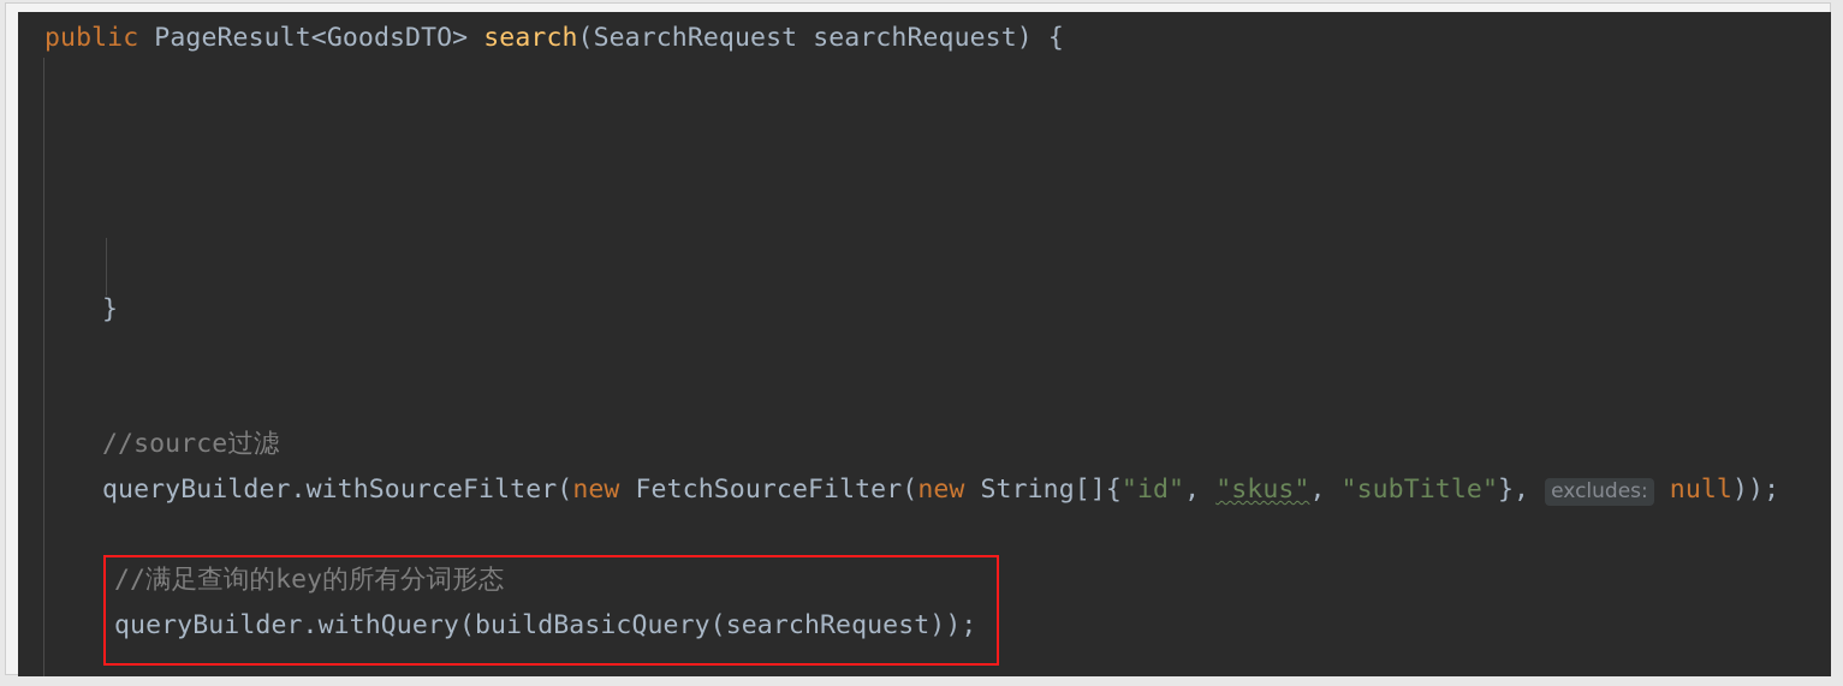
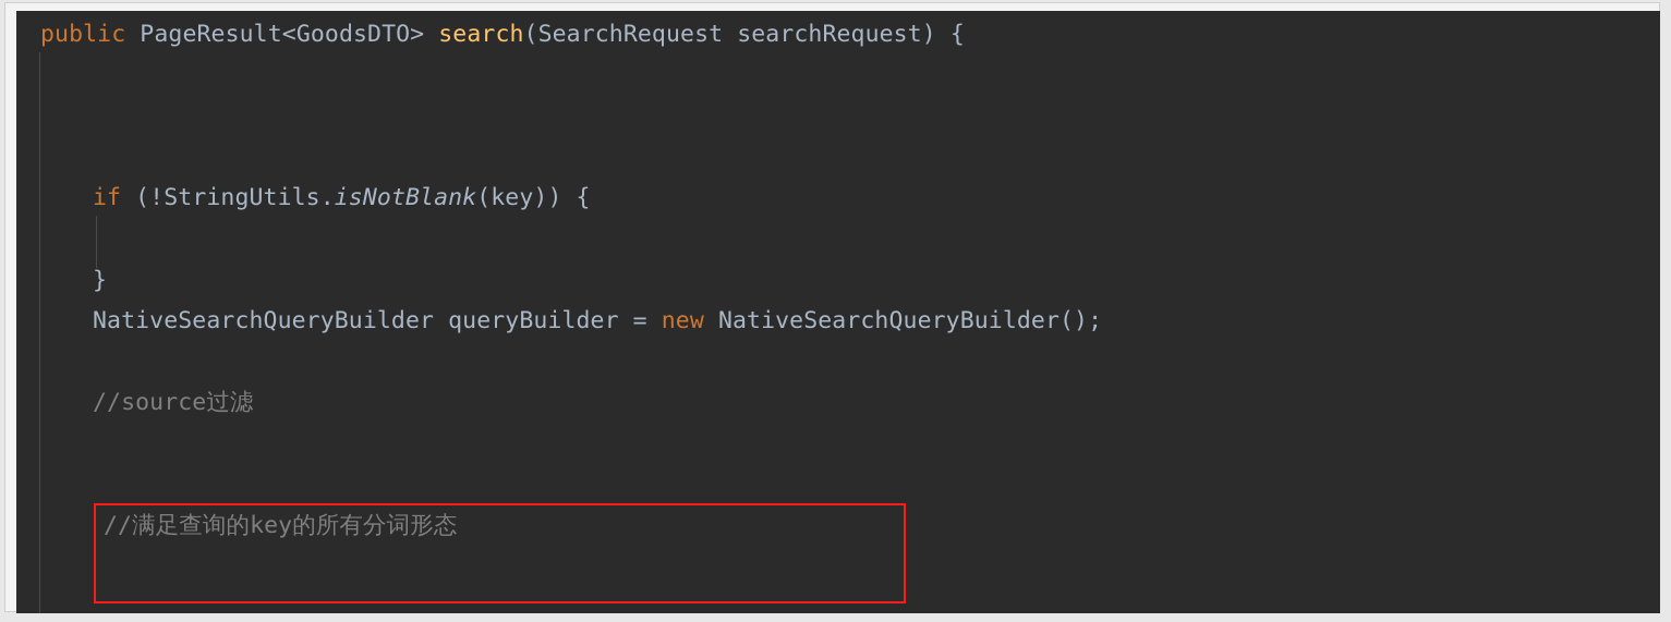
  public PageResult<GoodsDTO> search(SearchRequest searchRequest) {
+ if (!StringUtils.isNotBlank(key)) {
  }
+ NativeSearchQueryBuilder queryBuilder = new NativeSearchQueryBuilder();
  //source过滤
- queryBuilder.withSourceFilter(new FetchSourceFilter(new String[]{"id", "skus", "subTitle"}, excludes: null));
  //满足查询的key的所有分词形态
- queryBuilder.withQuery(buildBasicQuery(searchRequest));
